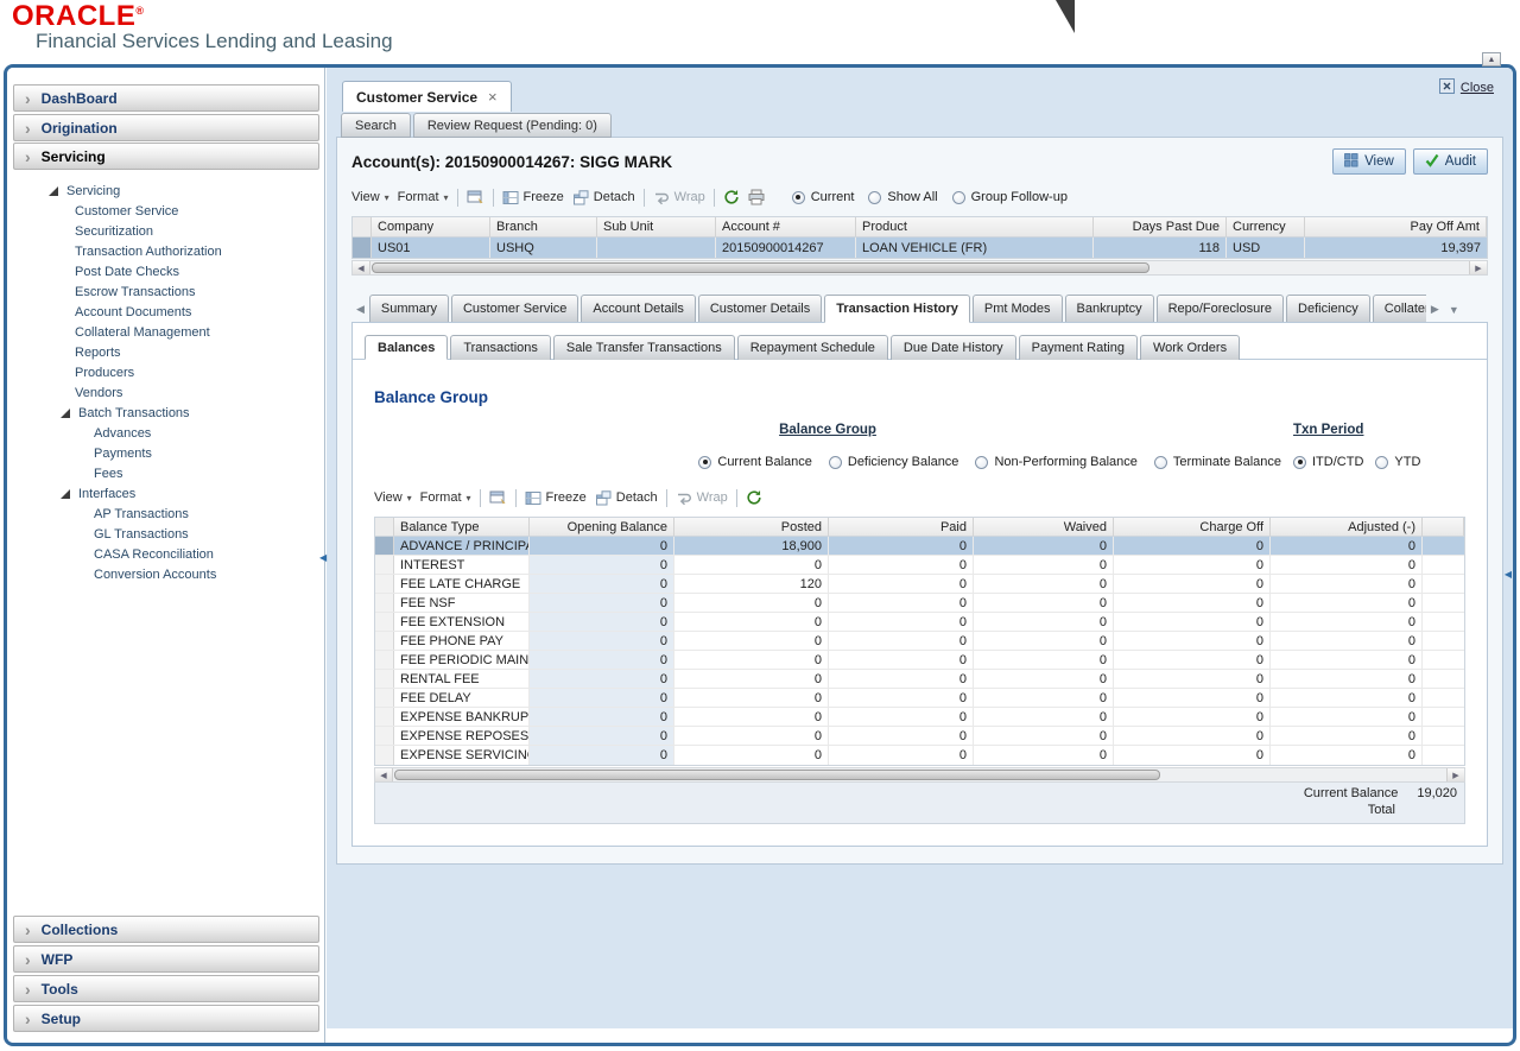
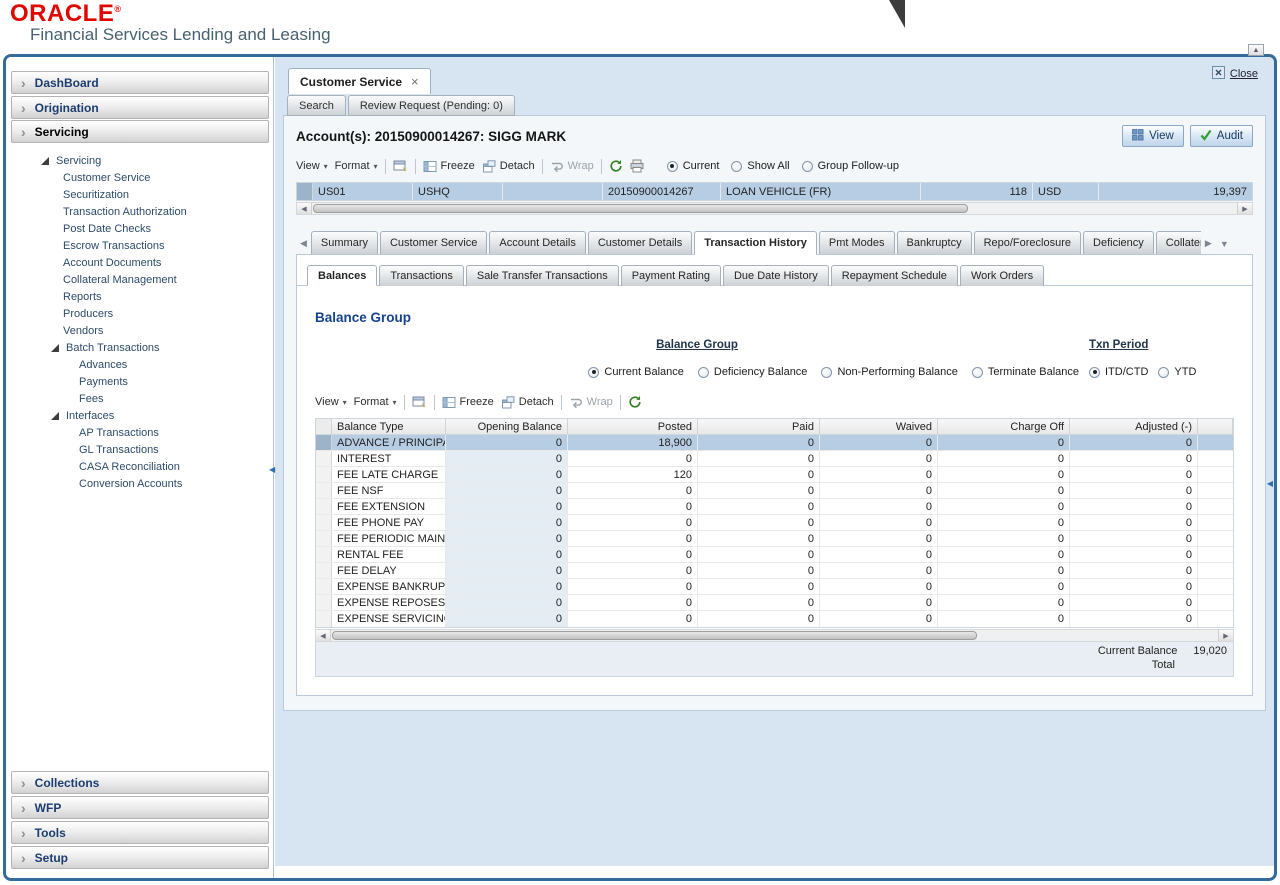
  ORACLE®
  Financial Services Lending and Leasing
  ›
  DashBoard
  ›
  Origination
  ›
  Servicing
  Servicing
  Customer Service
  Securitization
  Transaction Authorization
  Post Date Checks
  Escrow Transactions
  Account Documents
  Collateral Management
  Reports
  Producers
  Vendors
  Batch Transactions
  Advances
  Payments
  Fees
  Interfaces
  AP Transactions
  GL Transactions
  CASA Reconciliation
  Conversion Accounts
  ›
  Collections
  ›
  WFP
  ›
  Tools
  ›
  Setup
  ◀
  ◀
  Customer Service
  ×
  Close
  Search
  Review Request (Pending: 0)
  Account(s): 20150900014267: SIGG MARK
  View
  Audit
  View
  ▾
  Format
  ▾
  Freeze
  Detach
  Wrap
  Current
  Show All
  Group Follow-up
- Company
- Branch
- Sub Unit
- Account #
- Product
- Days Past Due
- Currency
- Pay Off Amt
  US01
  USHQ
  20150900014267
  LOAN VEHICLE (FR)
  118
  USD
  19,397
  ◀
  Summary
  Customer Service
  Account Details
  Customer Details
  Transaction History
  Pmt Modes
  Bankruptcy
  Repo/Foreclosure
  Deficiency
  Collate
  ▶
  ▼
  Balances
  Transactions
  Sale Transfer Transactions
- Repayment Schedule
+ Payment Rating
  Due Date History
- Payment Rating
+ Repayment Schedule
  Work Orders
  Balance Group
  Balance Group
  Txn Period
  Current Balance
  Deficiency Balance
  Non-Performing Balance
  Terminate Balance
  ITD/CTD
  YTD
  View
  ▾
  Format
  ▾
  Freeze
  Detach
  Wrap
  Balance Type
  Opening Balance
  Posted
  Paid
  Waived
  Charge Off
  Adjusted (-)
  ADVANCE / PRINCIP
  0
  18,900
  0
  0
  0
  0
  INTEREST
  0
  0
  0
  0
  0
  0
  FEE LATE CHARGE
  0
  120
  0
  0
  0
  0
  FEE NSF
  0
  0
  0
  0
  0
  0
  FEE EXTENSION
  0
  0
  0
  0
  0
  0
  FEE PHONE PAY
  0
  0
  0
  0
  0
  0
  FEE PERIODIC MAIN
  0
  0
  0
  0
  0
  0
  RENTAL FEE
  0
  0
  0
  0
  0
  0
  FEE DELAY
  0
  0
  0
  0
  0
  0
  EXPENSE BANKRUP
  0
  0
  0
  0
  0
  0
  EXPENSE REPOSES
  0
  0
  0
  0
  0
  0
  EXPENSE SERVICIN
  0
  0
  0
  0
  0
  0
  Current Balance
  19,020
  Total
